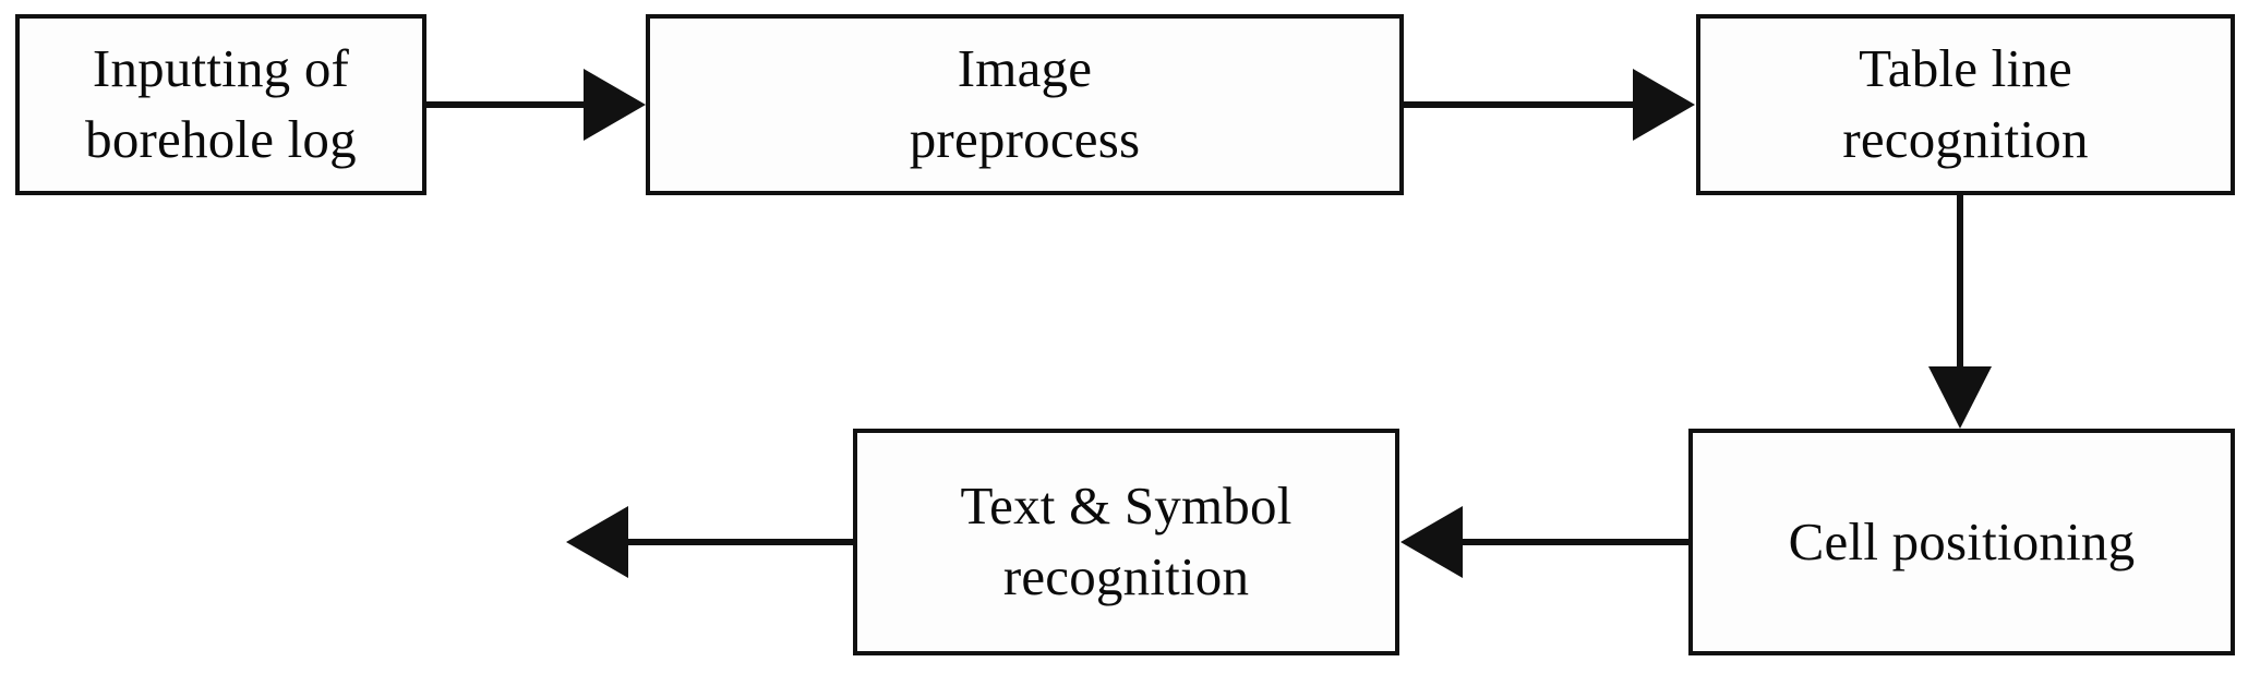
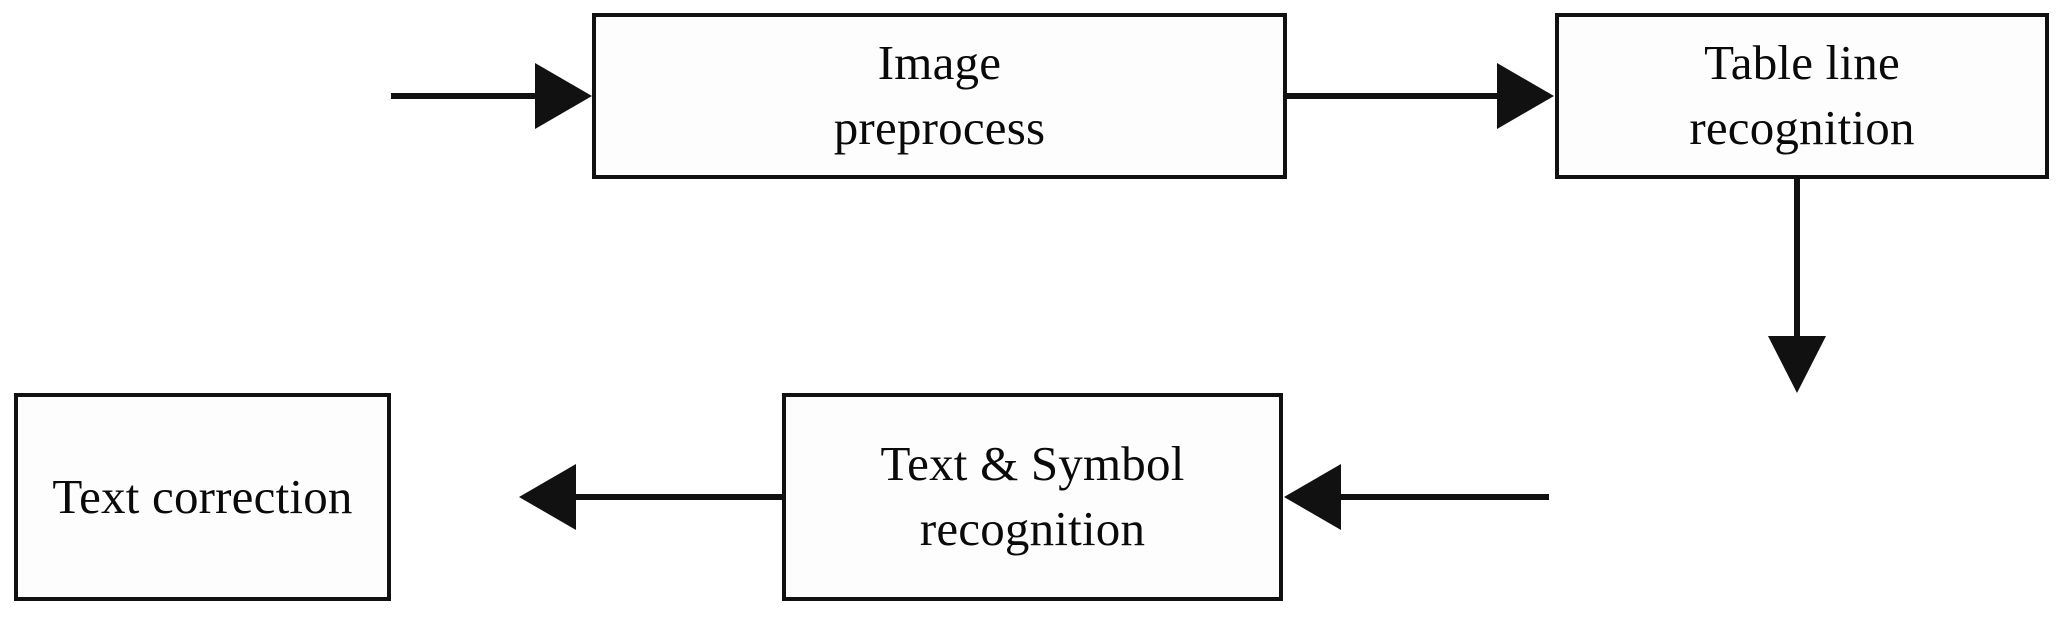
- Inputting of
- borehole log
  Image
  preprocess
  Table line
  recognition
- Cell positioning
  Text & Symbol
  recognition
+ Text correction
